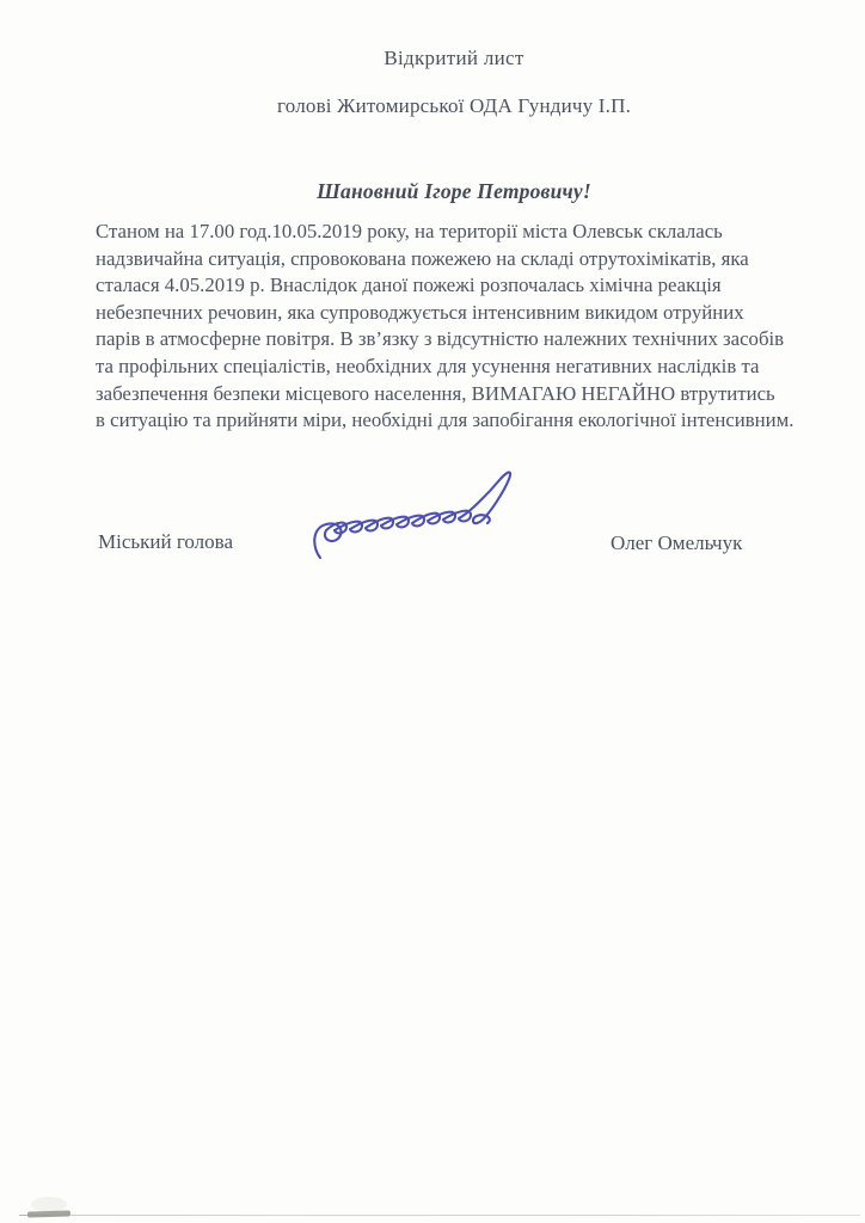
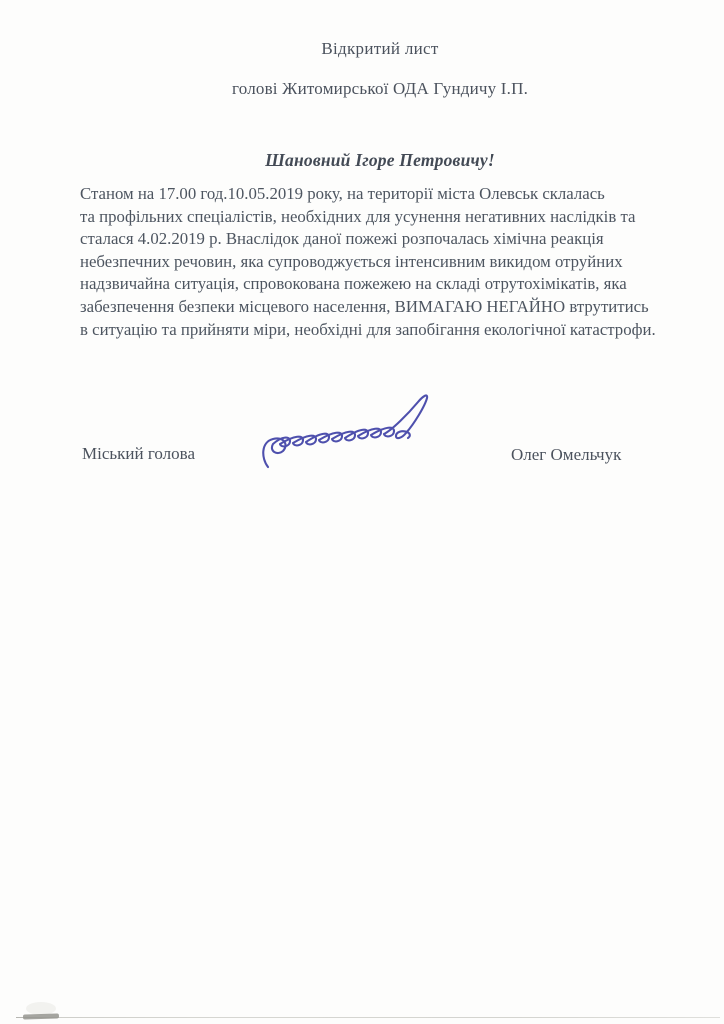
  Відкритий лист
  голові Житомирської ОДА Гундичу І.П.
  Шановний Ігоре Петровичу!
  Станом на 17.00 год.10.05.2019 року, на території міста Олевськ склалась
- надзвичайна ситуація, спровокована пожежею на складі отрутохімікатів, яка
+ та профільних спеціалістів, необхідних для усунення негативних наслідків та
- сталася 4.05.2019 р. Внаслідок даної пожежі розпочалась хімічна реакція
+ сталася 4.02.2019 р. Внаслідок даної пожежі розпочалась хімічна реакція
  небезпечних речовин, яка супроводжується інтенсивним викидом отруйних
- парів в атмосферне повітря. В зв’язку з відсутністю належних технічних засобів
- та профільних спеціалістів, необхідних для усунення негативних наслідків та
+ надзвичайна ситуація, спровокована пожежею на складі отрутохімікатів, яка
  забезпечення безпеки місцевого населення, ВИМАГАЮ НЕГАЙНО втрутитись
- в ситуацію та прийняти міри, необхідні для запобігання екологічної інтенсивним.
+ в ситуацію та прийняти міри, необхідні для запобігання екологічної катастрофи.
  Міський голова
  Олег Омельчук
